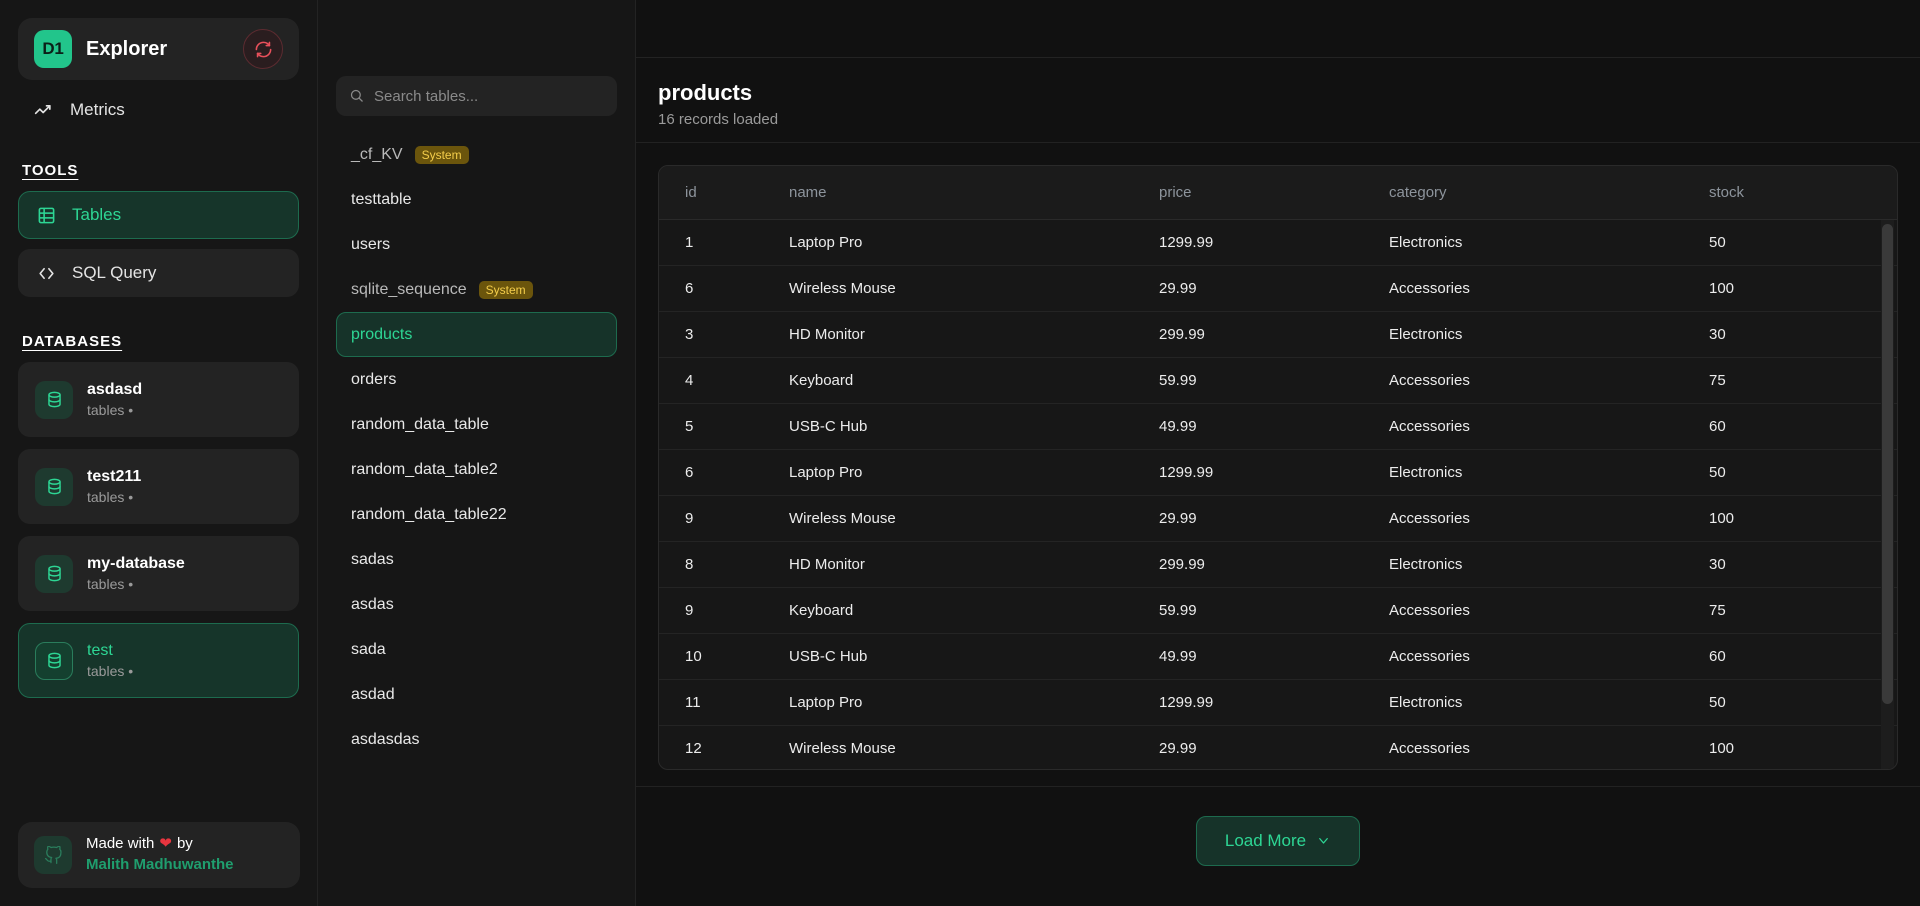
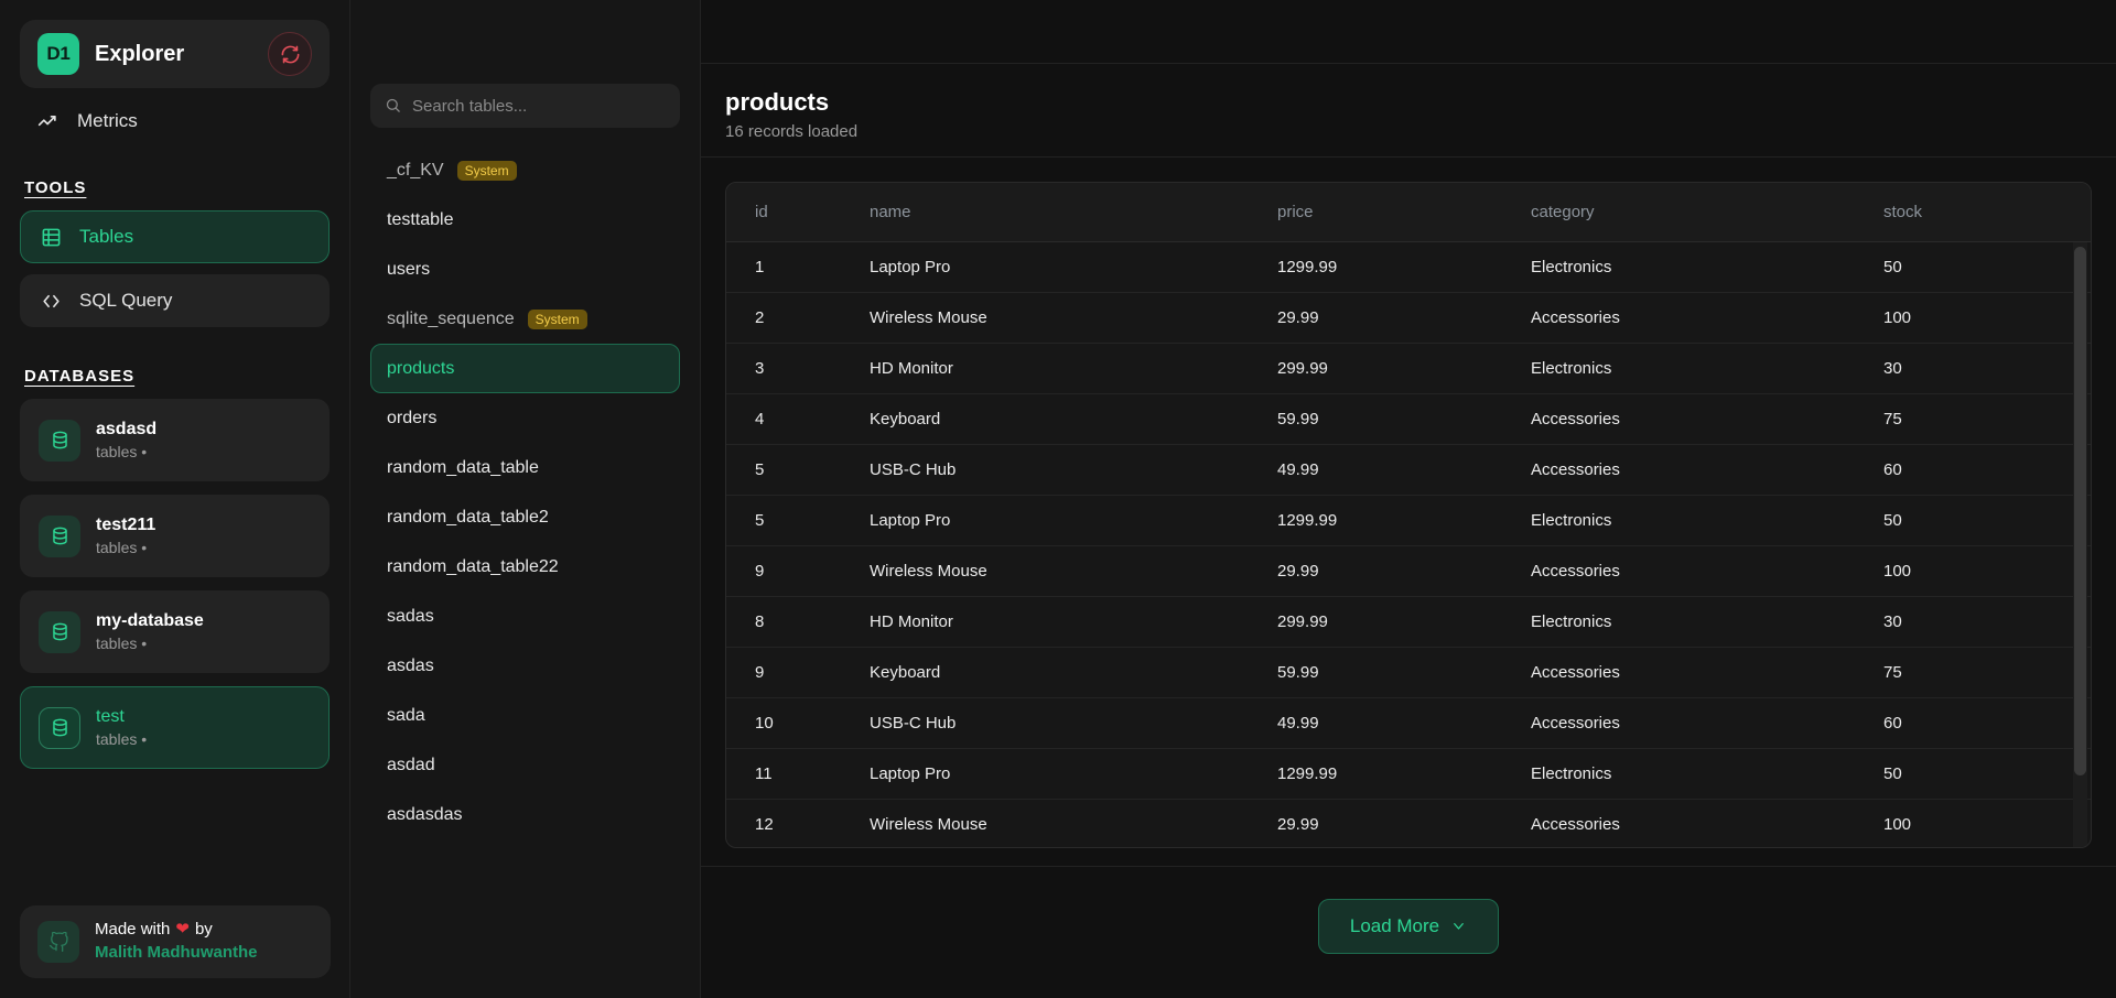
  D1
  Explorer
  Metrics
  TOOLS
  Tables
  SQL Query
  DATABASES
  asdasd
  tables •
  test211
  tables •
  my-database
  tables •
  test
  tables •
  Made with
  ❤
  by
  Malith Madhuwanthe
  Search tables...
  _cf_KV
  System
  testtable
  users
  sqlite_sequence
  System
  products
  orders
  random_data_table
  random_data_table2
  random_data_table22
  sadas
  asdas
  sada
  asdad
  asdasdas
  products
  16 records loaded
  id	name	price	category	stock
  1	Laptop Pro	1299.99	Electronics	50
- 6	Wireless Mouse	29.99	Accessories	100
+ 2	Wireless Mouse	29.99	Accessories	100
  3	HD Monitor	299.99	Electronics	30
  4	Keyboard	59.99	Accessories	75
  5	USB-C Hub	49.99	Accessories	60
- 6	Laptop Pro	1299.99	Electronics	50
+ 5	Laptop Pro	1299.99	Electronics	50
  9	Wireless Mouse	29.99	Accessories	100
  8	HD Monitor	299.99	Electronics	30
  9	Keyboard	59.99	Accessories	75
  10	USB-C Hub	49.99	Accessories	60
  11	Laptop Pro	1299.99	Electronics	50
  12	Wireless Mouse	29.99	Accessories	100
  Load More
